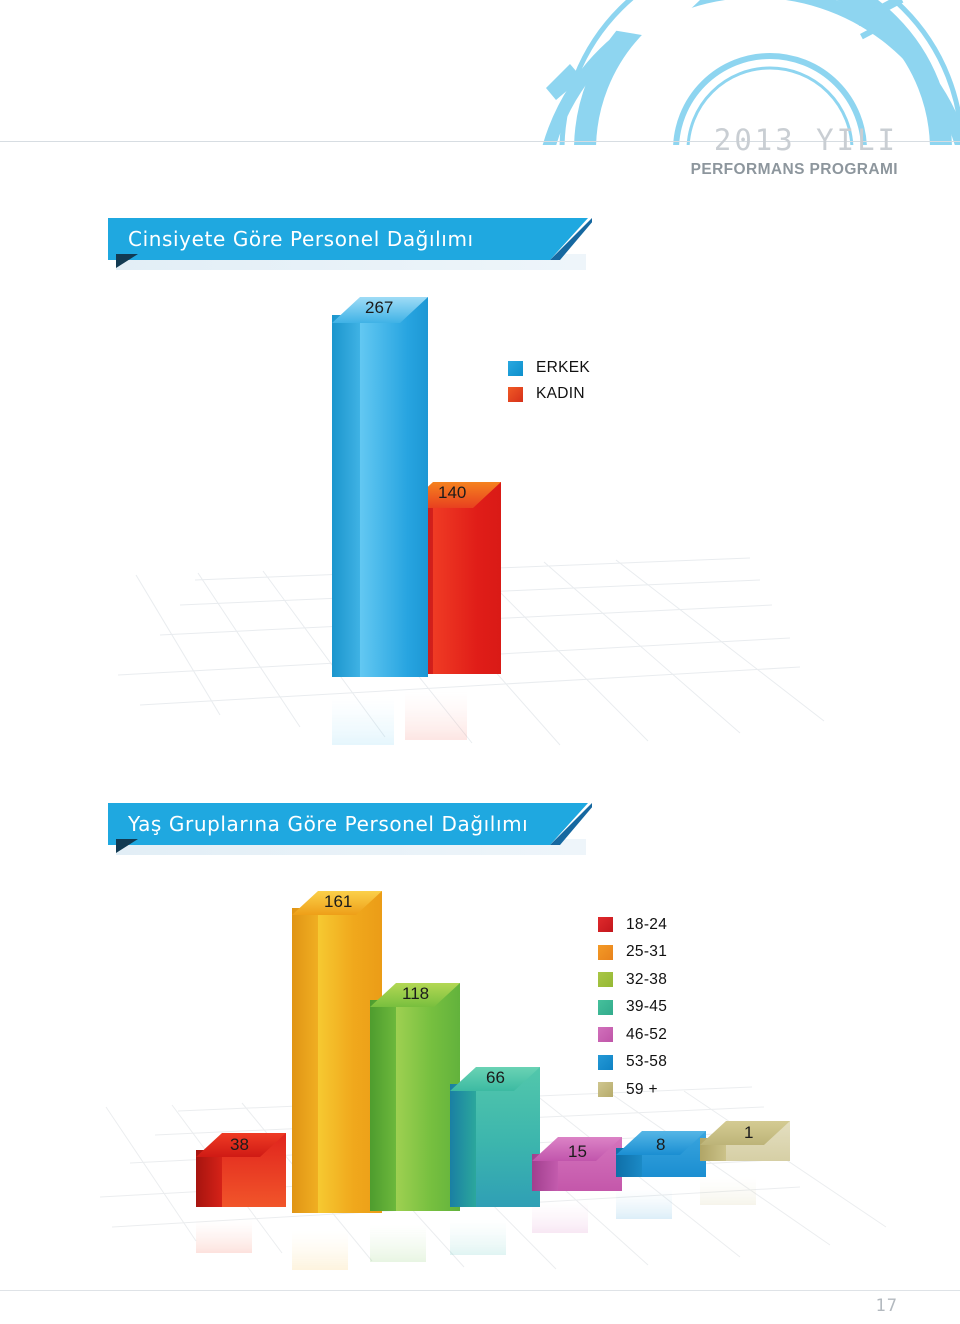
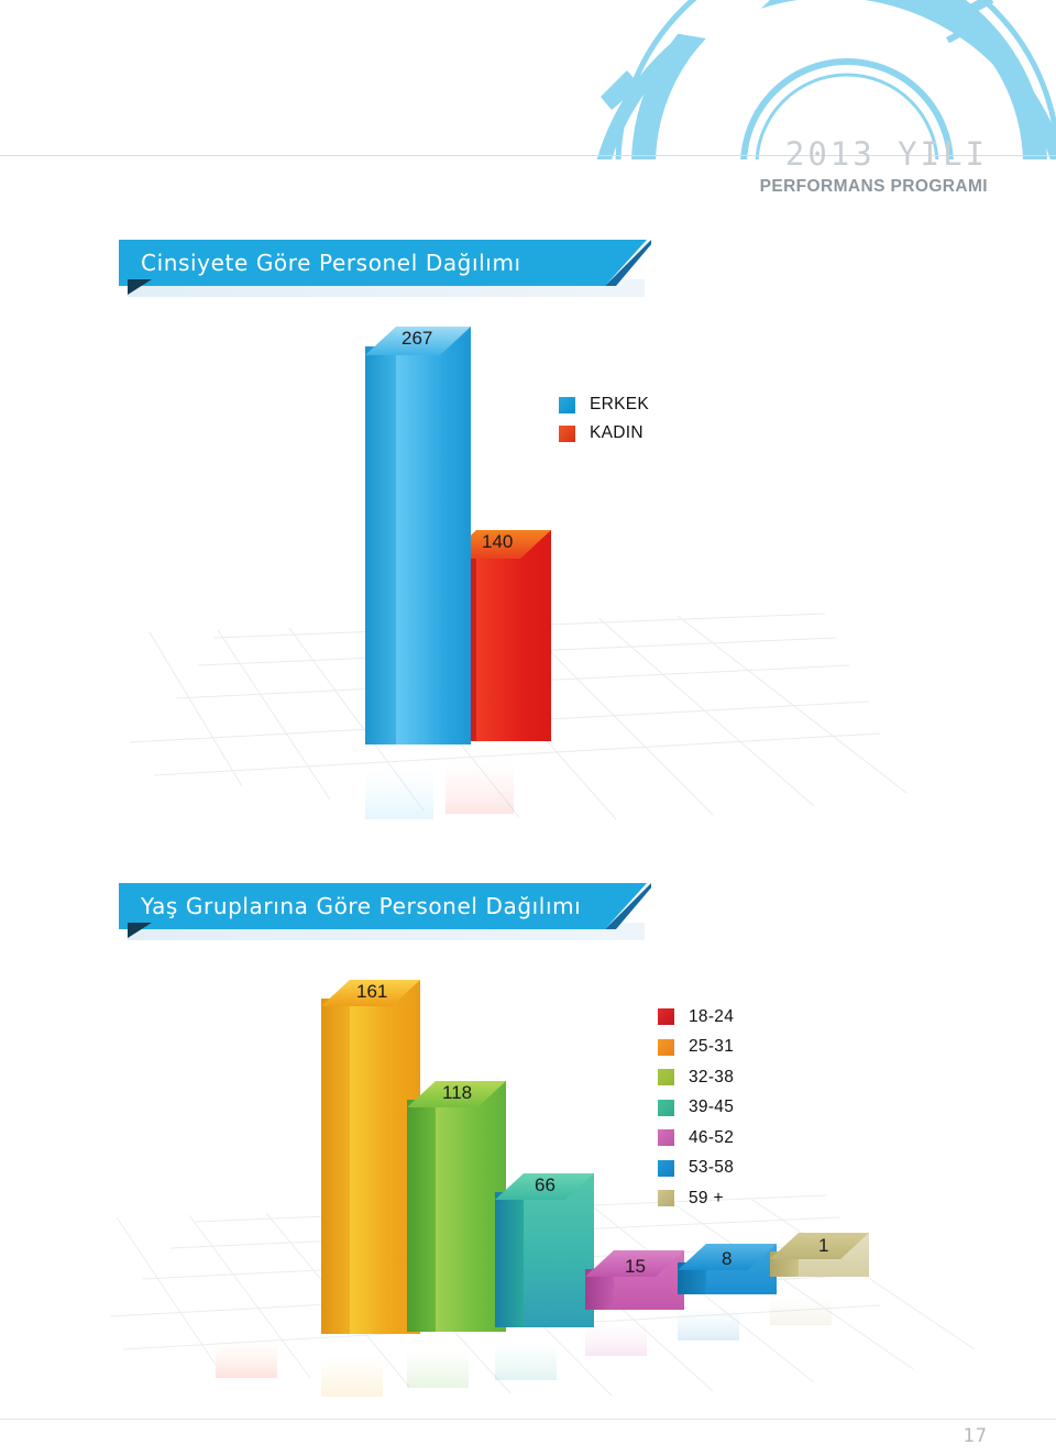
  2013 YILI
  PERFORMANS PROGRAMI
  Cinsiyete Göre Personel Dağılımı
  267
  140
  ERKEK
  KADIN
  Yaş Gruplarına Göre Personel Dağılımı
- 38
  161
  118
  66
  15
  8
  1
  18-24
  25-31
  32-38
  39-45
  46-52
  53-58
  59 +
  17
